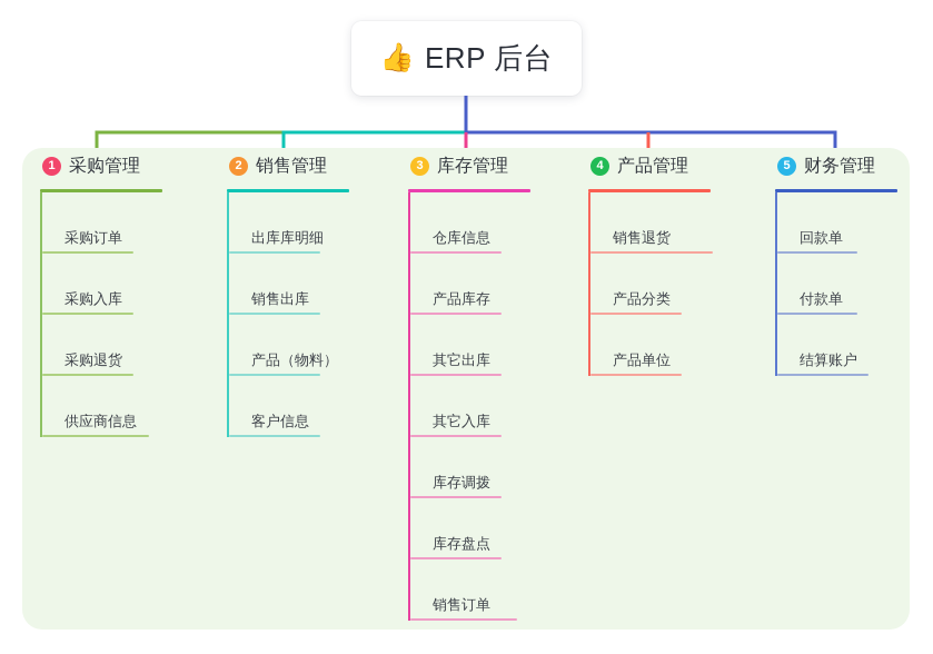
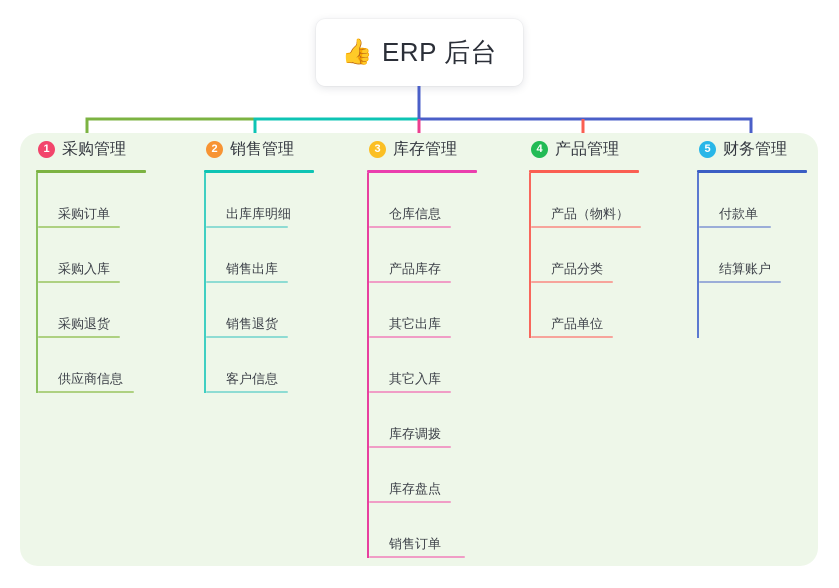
  👍
  ERP 后台
  1
  采购管理
  采购订单
  采购入库
  采购退货
  供应商信息
  2
  销售管理
  出库库明细
  销售出库
- 产品（物料）
+ 销售退货
  客户信息
  3
  库存管理
  仓库信息
  产品库存
  其它出库
  其它入库
  库存调拨
  库存盘点
  销售订单
  4
  产品管理
- 销售退货
+ 产品（物料）
  产品分类
  产品单位
  5
  财务管理
- 回款单
  付款单
  结算账户
